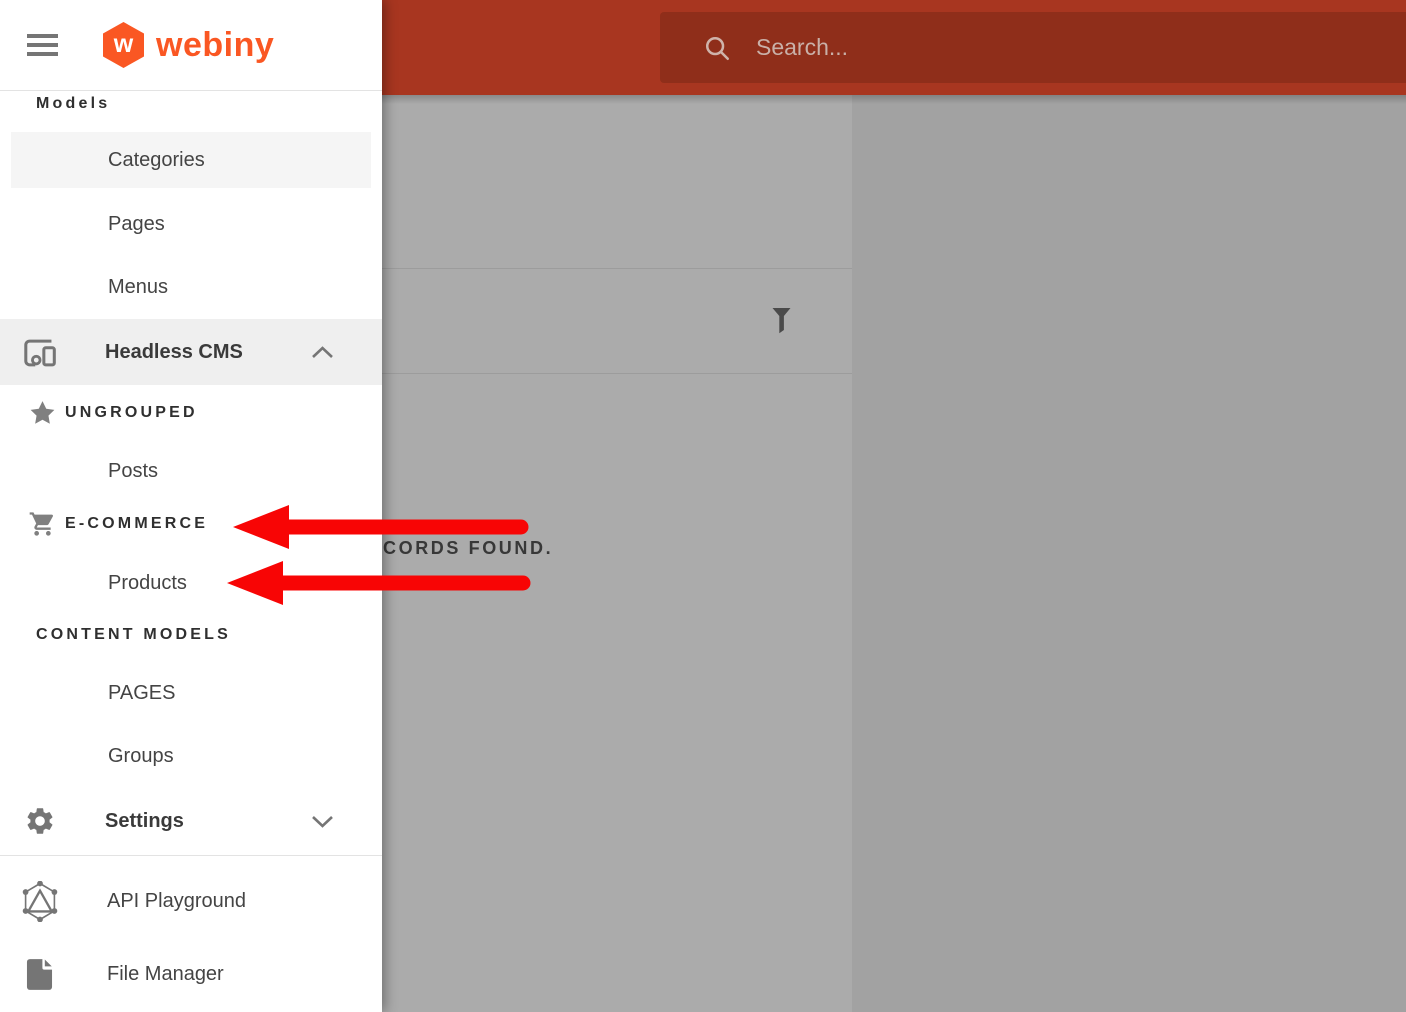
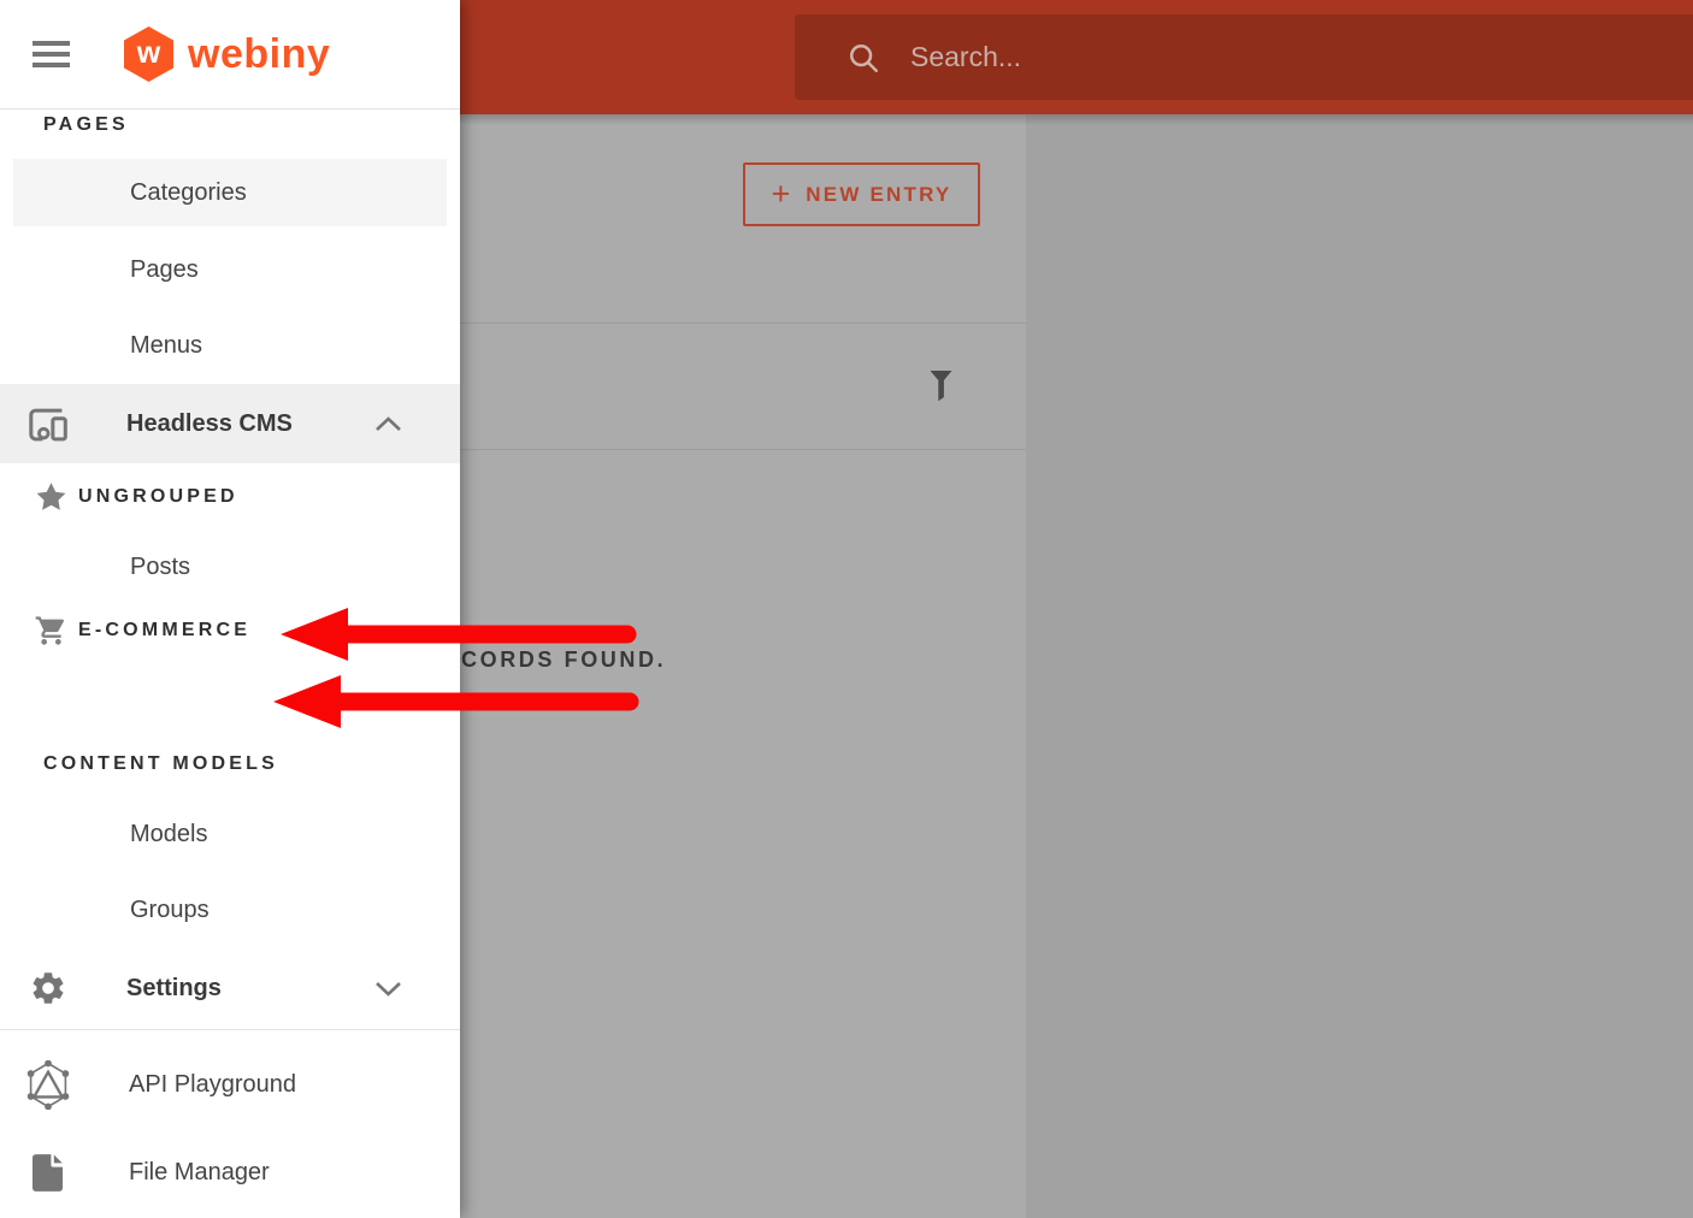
  Search...
+ +
+ NEW ENTRY
  CORDS FOUND.
  w
  webiny
- Models
+ PAGES
  Categories
  Pages
  Menus
  Headless CMS
  UNGROUPED
  Posts
  E-COMMERCE
- Products
  CONTENT MODELS
- PAGES
+ Models
  Groups
  Settings
  API Playground
  File Manager
